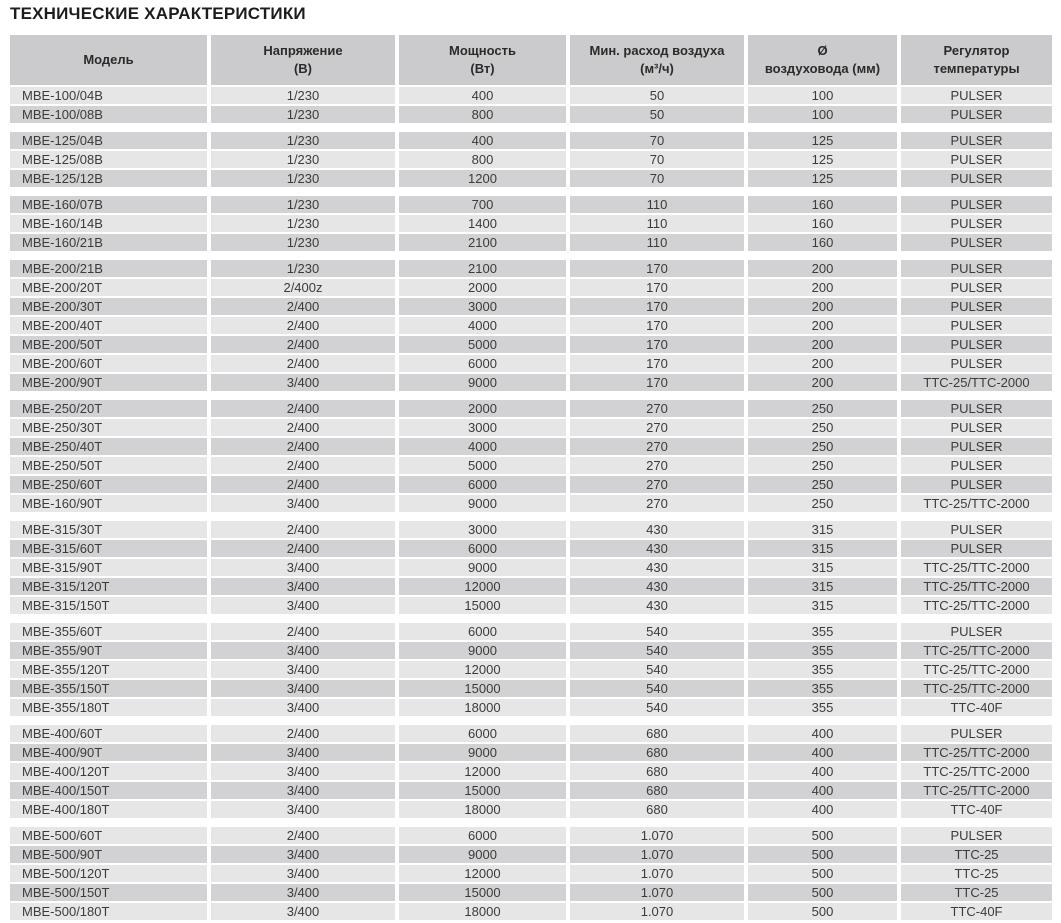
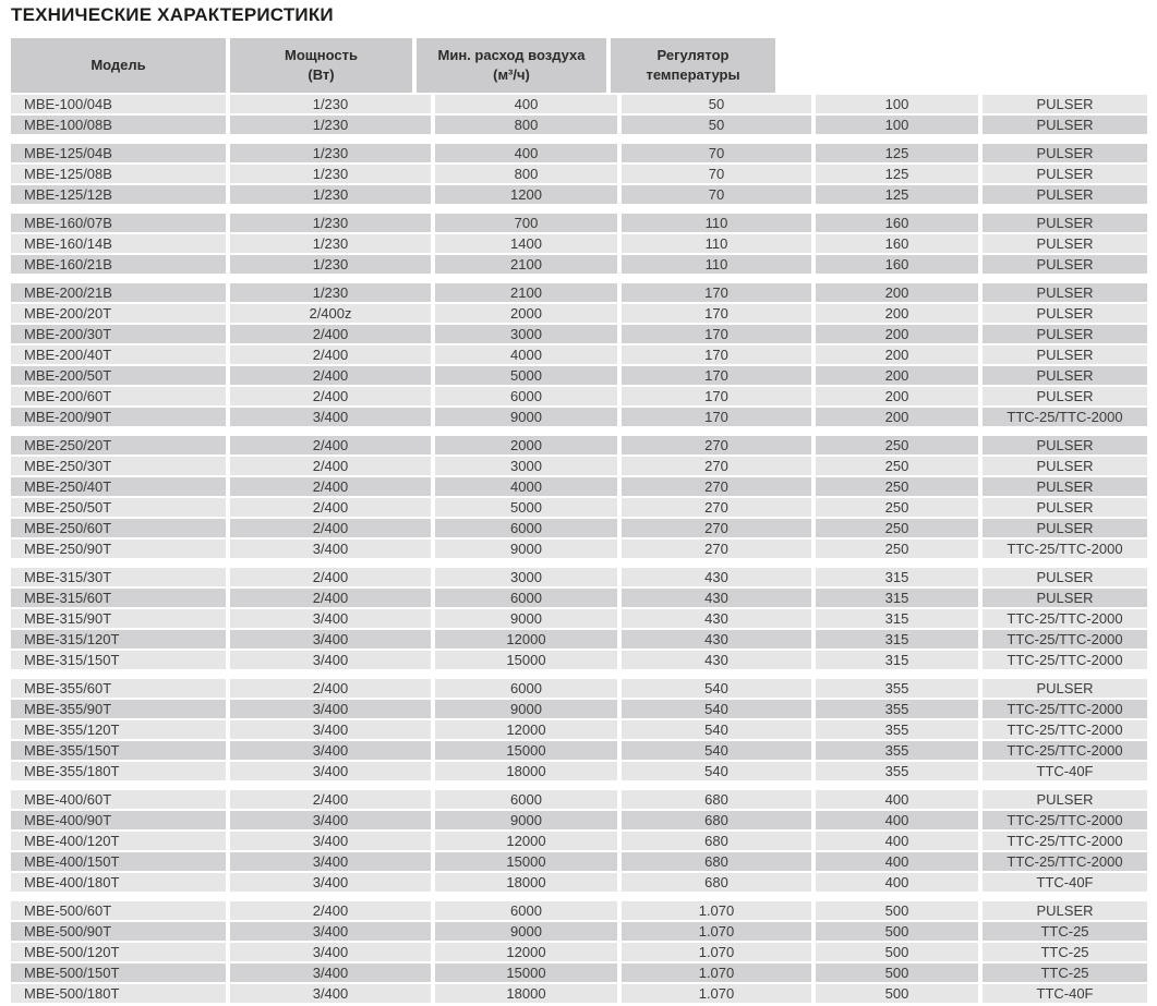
  ТЕХНИЧЕСКИЕ ХАРАКТЕРИСТИКИ
  Модель
- Напряжение
- (В)
  Мощность
  (Вт)
  Мин. расход воздуха
  (м³/ч)
- Ø
- воздуховода (мм)
  Регулятор
  температуры
  MBE-100/04B
  1/230
  400
  50
  100
  PULSER
  MBE-100/08B
  1/230
  800
  50
  100
  PULSER
  MBE-125/04B
  1/230
  400
  70
  125
  PULSER
  MBE-125/08B
  1/230
  800
  70
  125
  PULSER
  MBE-125/12B
  1/230
  1200
  70
  125
  PULSER
  MBE-160/07B
  1/230
  700
  110
  160
  PULSER
  MBE-160/14B
  1/230
  1400
  110
  160
  PULSER
  MBE-160/21B
  1/230
  2100
  110
  160
  PULSER
  MBE-200/21B
  1/230
  2100
  170
  200
  PULSER
  MBE-200/20T
  2/400z
  2000
  170
  200
  PULSER
  MBE-200/30T
  2/400
  3000
  170
  200
  PULSER
  MBE-200/40T
  2/400
  4000
  170
  200
  PULSER
  MBE-200/50T
  2/400
  5000
  170
  200
  PULSER
  MBE-200/60T
  2/400
  6000
  170
  200
  PULSER
  MBE-200/90T
  3/400
  9000
  170
  200
  TTC-25/TTC-2000
  MBE-250/20T
  2/400
  2000
  270
  250
  PULSER
  MBE-250/30T
  2/400
  3000
  270
  250
  PULSER
  MBE-250/40T
  2/400
  4000
  270
  250
  PULSER
  MBE-250/50T
  2/400
  5000
  270
  250
  PULSER
  MBE-250/60T
  2/400
  6000
  270
  250
  PULSER
- MBE-160/90T
+ MBE-250/90T
  3/400
  9000
  270
  250
  TTC-25/TTC-2000
  MBE-315/30T
  2/400
  3000
  430
  315
  PULSER
  MBE-315/60T
  2/400
  6000
  430
  315
  PULSER
  MBE-315/90T
  3/400
  9000
  430
  315
  TTC-25/TTC-2000
  MBE-315/120T
  3/400
  12000
  430
  315
  TTC-25/TTC-2000
  MBE-315/150T
  3/400
  15000
  430
  315
  TTC-25/TTC-2000
  MBE-355/60T
  2/400
  6000
  540
  355
  PULSER
  MBE-355/90T
  3/400
  9000
  540
  355
  TTC-25/TTC-2000
  MBE-355/120T
  3/400
  12000
  540
  355
  TTC-25/TTC-2000
  MBE-355/150T
  3/400
  15000
  540
  355
  TTC-25/TTC-2000
  MBE-355/180T
  3/400
  18000
  540
  355
  TTC-40F
  MBE-400/60T
  2/400
  6000
  680
  400
  PULSER
  MBE-400/90T
  3/400
  9000
  680
  400
  TTC-25/TTC-2000
  MBE-400/120T
  3/400
  12000
  680
  400
  TTC-25/TTC-2000
  MBE-400/150T
  3/400
  15000
  680
  400
  TTC-25/TTC-2000
  MBE-400/180T
  3/400
  18000
  680
  400
  TTC-40F
  MBE-500/60T
  2/400
  6000
  1.070
  500
  PULSER
  MBE-500/90T
  3/400
  9000
  1.070
  500
  TTC-25
  MBE-500/120T
  3/400
  12000
  1.070
  500
  TTC-25
  MBE-500/150T
  3/400
  15000
  1.070
  500
  TTC-25
  MBE-500/180T
  3/400
  18000
  1.070
  500
  TTC-40F
